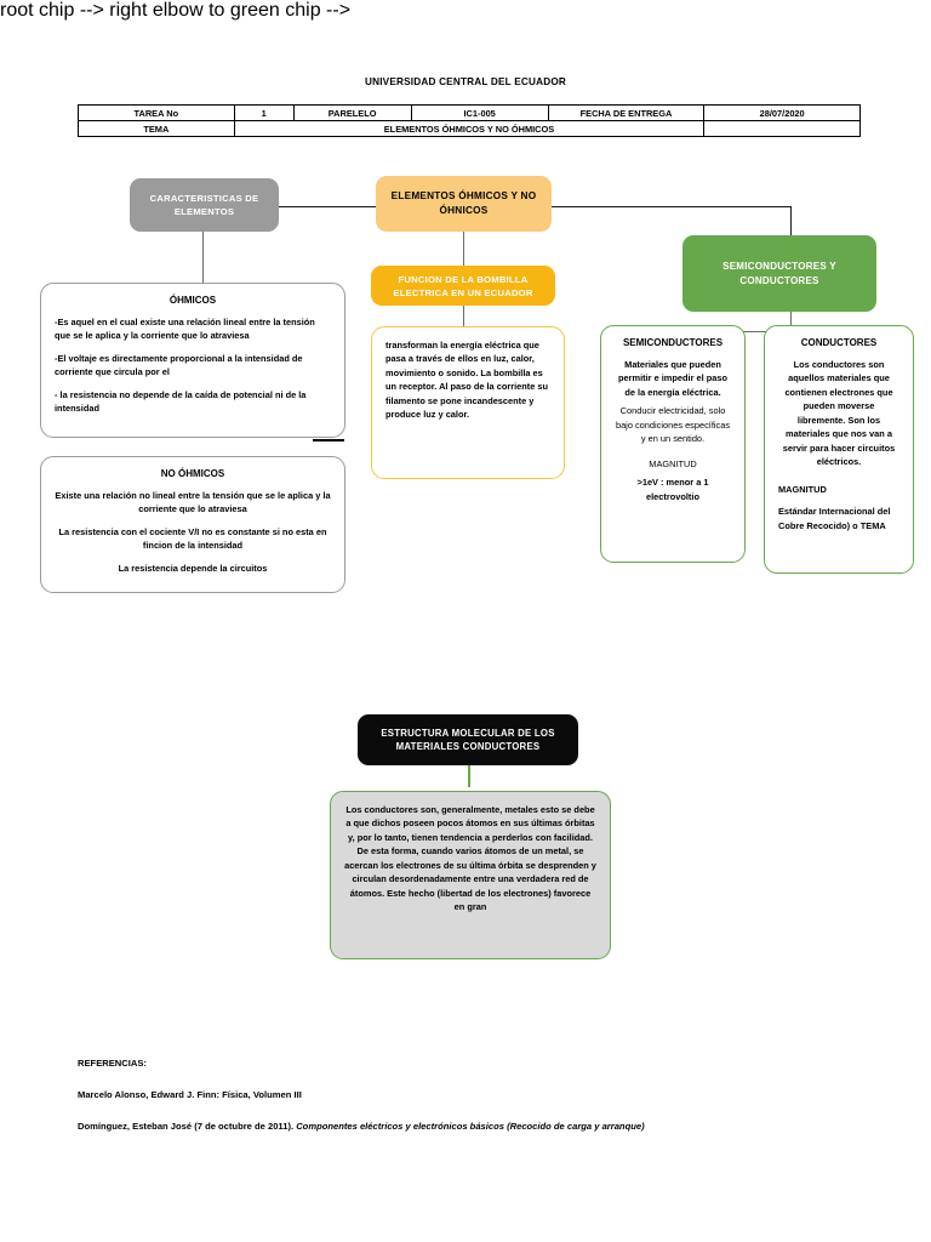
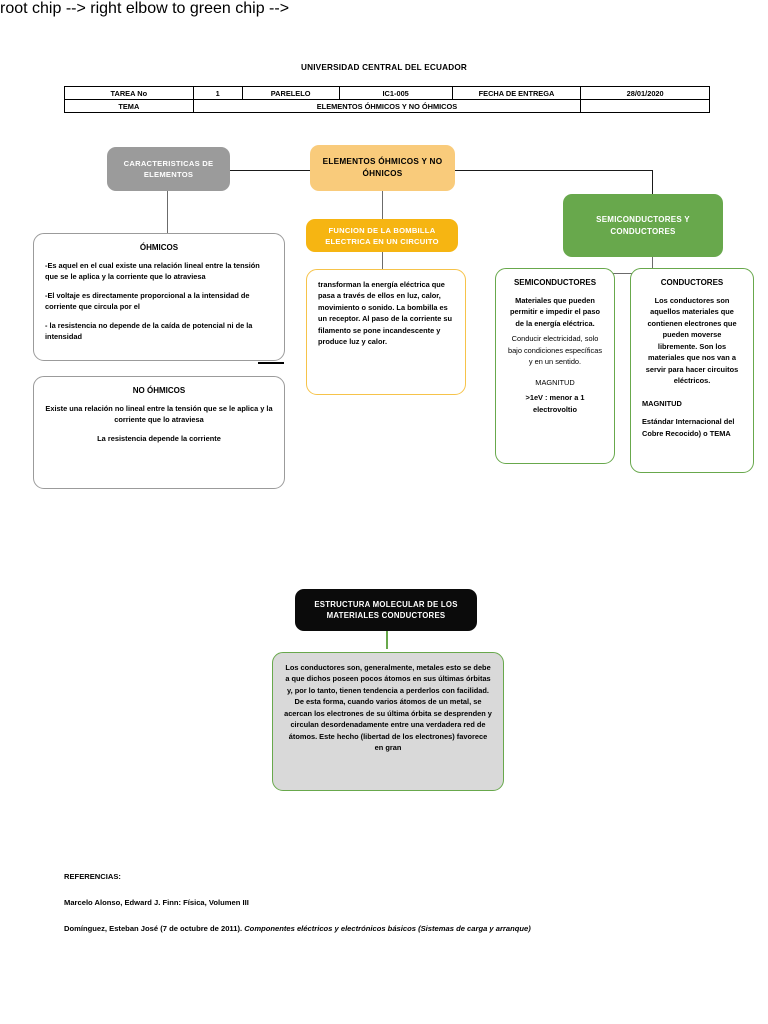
  UNIVERSIDAD CENTRAL DEL ECUADOR
- TAREA No	1	PARELELO	IC1-005	FECHA DE ENTREGA	28/07/2020
+ TAREA No	1	PARELELO	IC1-005	FECHA DE ENTREGA	28/01/2020
  TEMA	ELEMENTOS ÓHMICOS Y NO ÓHMICOS
  root chip --> right elbow to green chip -->
  CARACTERISTICAS DE ELEMENTOS
  ELEMENTOS ÓHMICOS Y NO ÓHNICOS
- FUNCION DE LA BOMBILLA ELECTRICA EN UN ECUADOR
+ FUNCION DE LA BOMBILLA ELECTRICA EN UN CIRCUITO
  SEMICONDUCTORES Y CONDUCTORES
  ÓHMICOS
  -Es aquel en el cual existe una relación lineal entre la tensión que se le aplica y la corriente que lo atraviesa
  -El voltaje es directamente proporcional a la intensidad de corriente que circula por el
  - la resistencia no depende de la caída de potencial ni de la intensidad
  NO ÓHMICOS
  Existe una relación no lineal entre la tensión que se le aplica y la corriente que lo atraviesa
- La resistencia con el cociente V/I no es constante si no esta en fincion de la intensidad
- La resistencia depende la circuitos
+ La resistencia depende la corriente
  transforman la energía eléctrica que pasa a través de ellos en luz, calor, movimiento o sonido. La bombilla es un receptor. Al paso de la corriente su filamento se pone incandescente y produce luz y calor.
  SEMICONDUCTORES
  Materiales que pueden permitir e impedir el paso de la energía eléctrica.
  Conducir electricidad, solo bajo condiciones específicas y en un sentido.
  MAGNITUD
  >1eV : menor a 1 electrovoltio
  CONDUCTORES
  Los conductores son aquellos materiales que contienen electrones que pueden moverse libremente. Son los materiales que nos van a servir para hacer circuitos eléctricos.
  MAGNITUD
  Estándar Internacional del Cobre Recocido) o TEMA
  ESTRUCTURA MOLECULAR DE LOS MATERIALES CONDUCTORES
  Los conductores son, generalmente, metales esto se debe a que dichos poseen pocos átomos en sus últimas órbitas y, por lo tanto, tienen tendencia a perderlos con facilidad. De esta forma, cuando varios átomos de un metal, se acercan los electrones de su última órbita se desprenden y circulan desordenadamente entre una verdadera red de átomos. Este hecho (libertad de los electrones) favorece en gran
  REFERENCIAS:
  Marcelo Alonso, Edward J. Finn: Física, Volumen III
- Domínguez, Esteban José (7 de octubre de 2011). Componentes eléctricos y electrónicos básicos (Recocido de carga y arranque)
+ Domínguez, Esteban José (7 de octubre de 2011). Componentes eléctricos y electrónicos básicos (Sistemas de carga y arranque)
